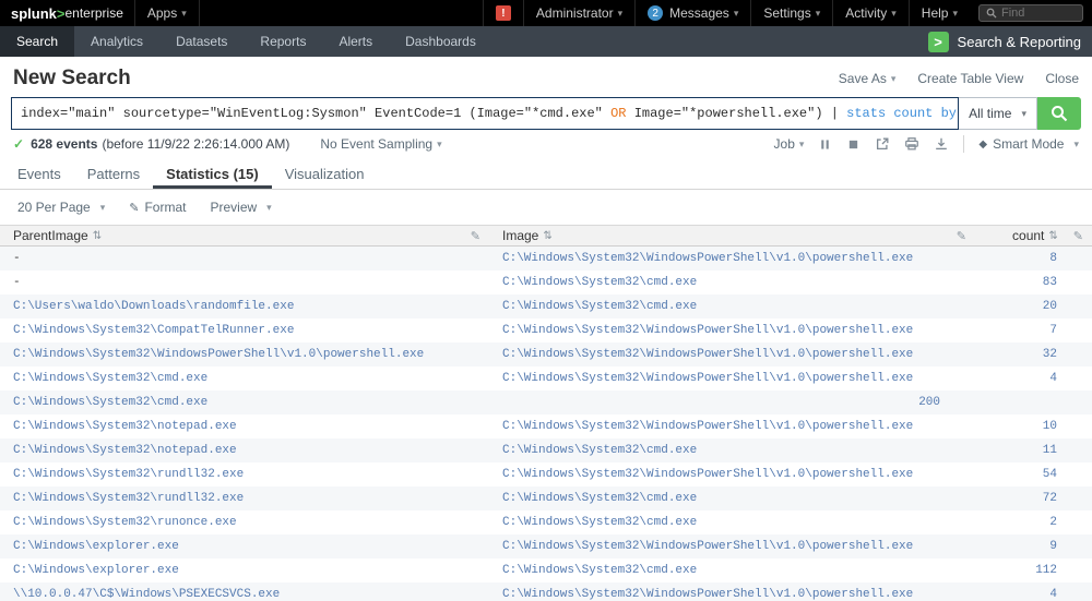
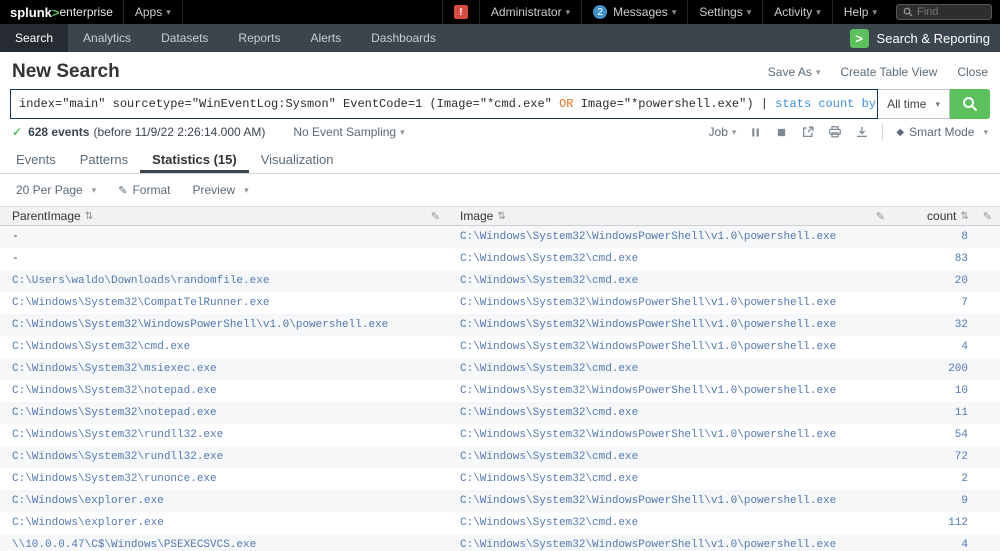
  splunk
  >
  enterprise
  Apps
  ▾
  !
  Administrator
  ▾
  2
  Messages
  ▾
  Settings
  ▾
  Activity
  ▾
  Help
  ▾
  Find
  Search
  Analytics
  Datasets
  Reports
  Alerts
  Dashboards
  >
  Search & Reporting
  New Search
  Save As
  ▾
  Create Table View
  Close
  index="main" sourcetype="WinEventLog:Sysmon" EventCode=1 (Image="*cmd.exe"
  OR
  Image="*powershell.exe") |
  stats count
  by
  All time
  ▾
  ✓
  628 events
  (before 11/9/22 2:26:14.000 AM)
  No Event Sampling
  ▾
  Job
  ▾
  ◆
  Smart Mode
  ▾
  Events
  Patterns
  Statistics (15)
  Visualization
  20 Per Page
  ▾
  ✎
  Format
  Preview
  ▾
  ParentImage
  ⇅
  ✎
  Image
  ⇅
  ✎
  count
  ⇅
  ✎
  -
  C:\Windows\System32\WindowsPowerShell\v1.0\powershell.exe
  8
  -
  C:\Windows\System32\cmd.exe
  83
  C:\Users\waldo\Downloads\randomfile.exe
  C:\Windows\System32\cmd.exe
  20
  C:\Windows\System32\CompatTelRunner.exe
  C:\Windows\System32\WindowsPowerShell\v1.0\powershell.exe
  7
  C:\Windows\System32\WindowsPowerShell\v1.0\powershell.exe
  C:\Windows\System32\WindowsPowerShell\v1.0\powershell.exe
  32
  C:\Windows\System32\cmd.exe
  C:\Windows\System32\WindowsPowerShell\v1.0\powershell.exe
  4
+ C:\Windows\System32\msiexec.exe
  C:\Windows\System32\cmd.exe
  200
  C:\Windows\System32\notepad.exe
  C:\Windows\System32\WindowsPowerShell\v1.0\powershell.exe
  10
  C:\Windows\System32\notepad.exe
  C:\Windows\System32\cmd.exe
  11
  C:\Windows\System32\rundll32.exe
  C:\Windows\System32\WindowsPowerShell\v1.0\powershell.exe
  54
  C:\Windows\System32\rundll32.exe
  C:\Windows\System32\cmd.exe
  72
  C:\Windows\System32\runonce.exe
  C:\Windows\System32\cmd.exe
  2
  C:\Windows\explorer.exe
  C:\Windows\System32\WindowsPowerShell\v1.0\powershell.exe
  9
  C:\Windows\explorer.exe
  C:\Windows\System32\cmd.exe
  112
  \\10.0.0.47\C$\Windows\PSEXECSVCS.exe
  C:\Windows\System32\WindowsPowerShell\v1.0\powershell.exe
  4
